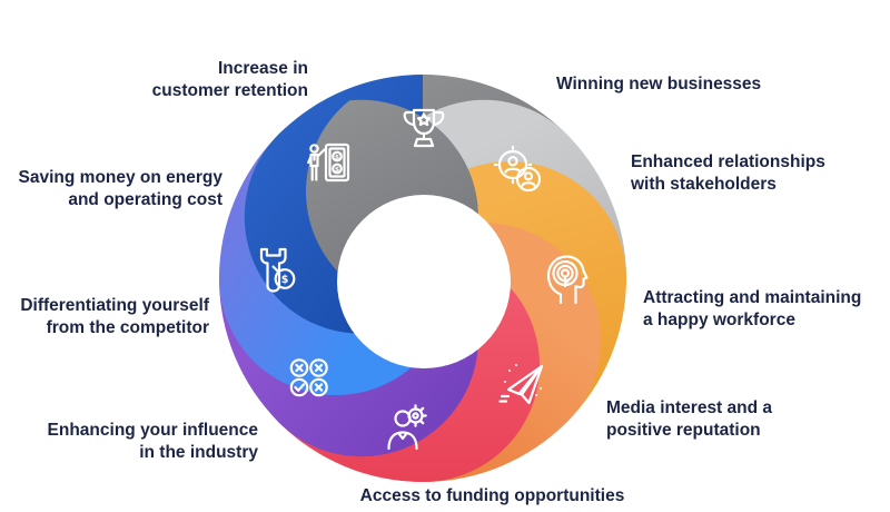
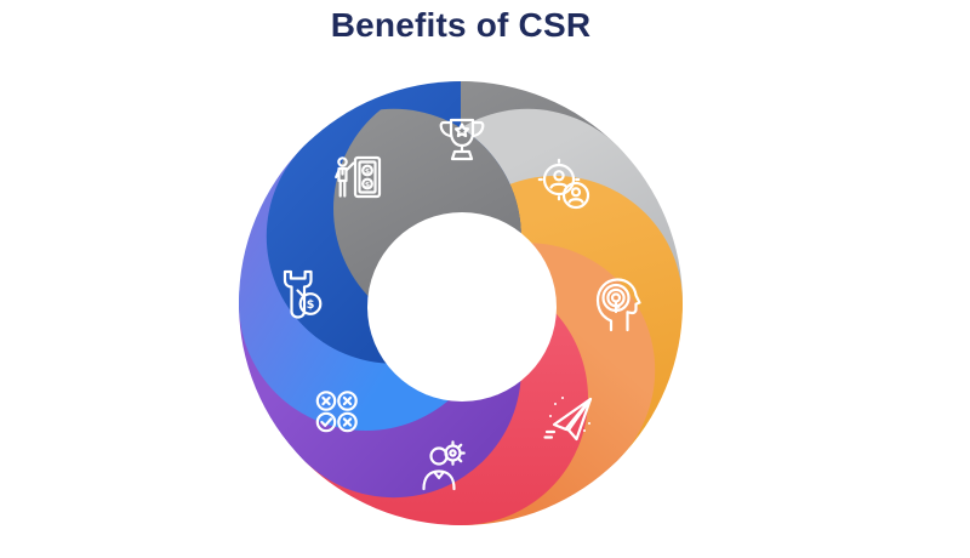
+ Benefits of CSR
  $
- Increase in
- customer retention
- Saving money on energy
- and operating cost
- Differentiating yourself
- from the competitor
- Enhancing your influence
- in the industry
- Access to funding opportunities
- Winning new businesses
- Enhanced relationships
- with stakeholders
- Attracting and maintaining
- a happy workforce
- Media interest and a
- positive reputation
